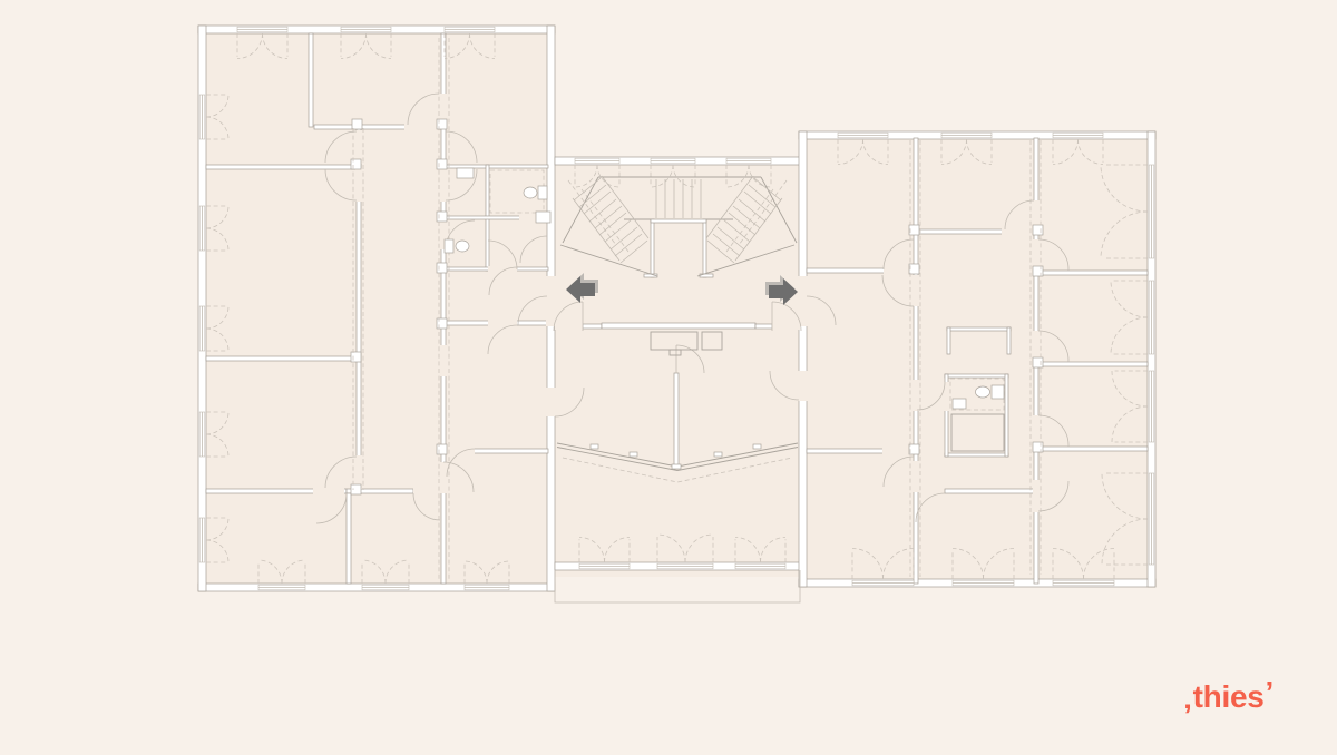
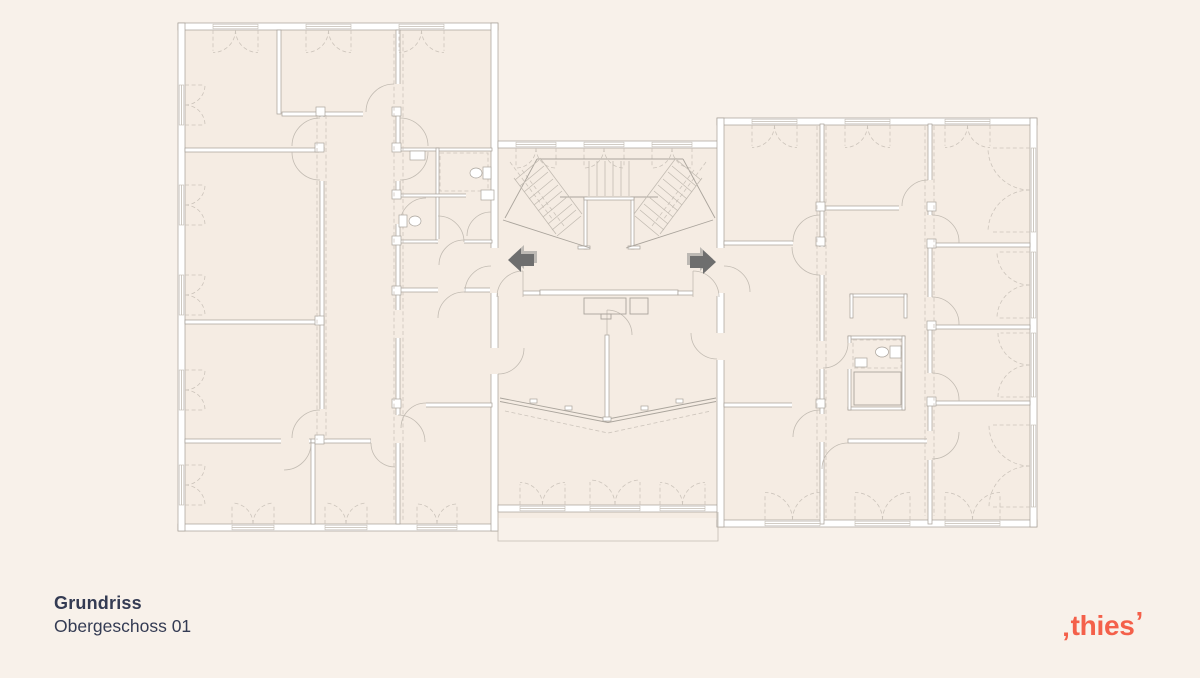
+ Grundriss
+ Obergeschoss 01
  ‚thies’
